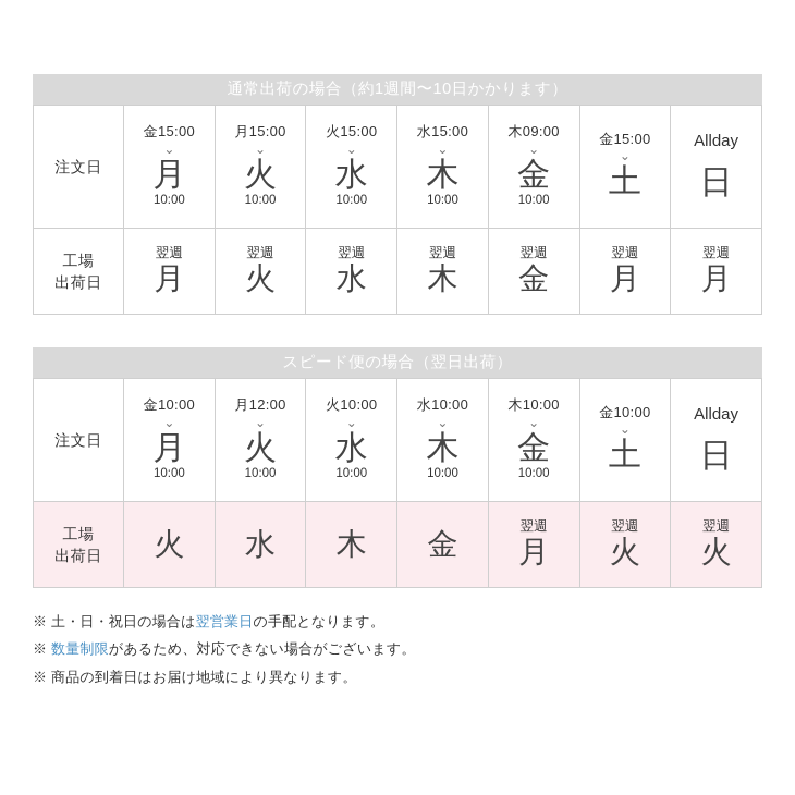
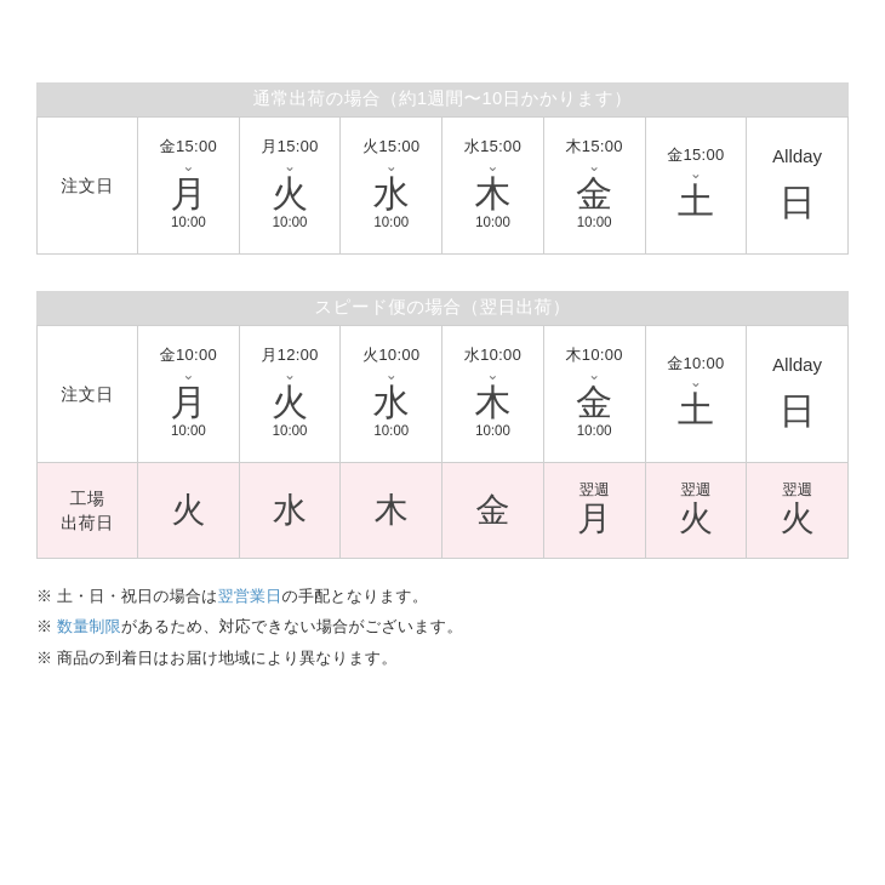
  通常出荷の場合（約1週間〜10日かかります）
- 注文日	金15:00 ⌄ 月 10:00	月15:00 ⌄ 火 10:00	火15:00 ⌄ 水 10:00	水15:00 ⌄ 木 10:00	木09:00 ⌄ 金 10:00	金15:00 ⌄ 土	Allday 日
+ 注文日	金15:00 ⌄ 月 10:00	月15:00 ⌄ 火 10:00	火15:00 ⌄ 水 10:00	水15:00 ⌄ 木 10:00	木15:00 ⌄ 金 10:00	金15:00 ⌄ 土	Allday 日
- 工場 出荷日	翌週 月	翌週 火	翌週 水	翌週 木	翌週 金	翌週 月	翌週 月
  スピード便の場合（翌日出荷）
  注文日	金10:00 ⌄ 月 10:00	月12:00 ⌄ 火 10:00	火10:00 ⌄ 水 10:00	水10:00 ⌄ 木 10:00	木10:00 ⌄ 金 10:00	金10:00 ⌄ 土	Allday 日
  工場 出荷日	火	水	木	金	翌週 月	翌週 火	翌週 火
  ※ 土・日・祝日の場合は翌営業日の手配となります。
  ※ 数量制限があるため、対応できない場合がございます。
  ※ 商品の到着日はお届け地域により異なります。
